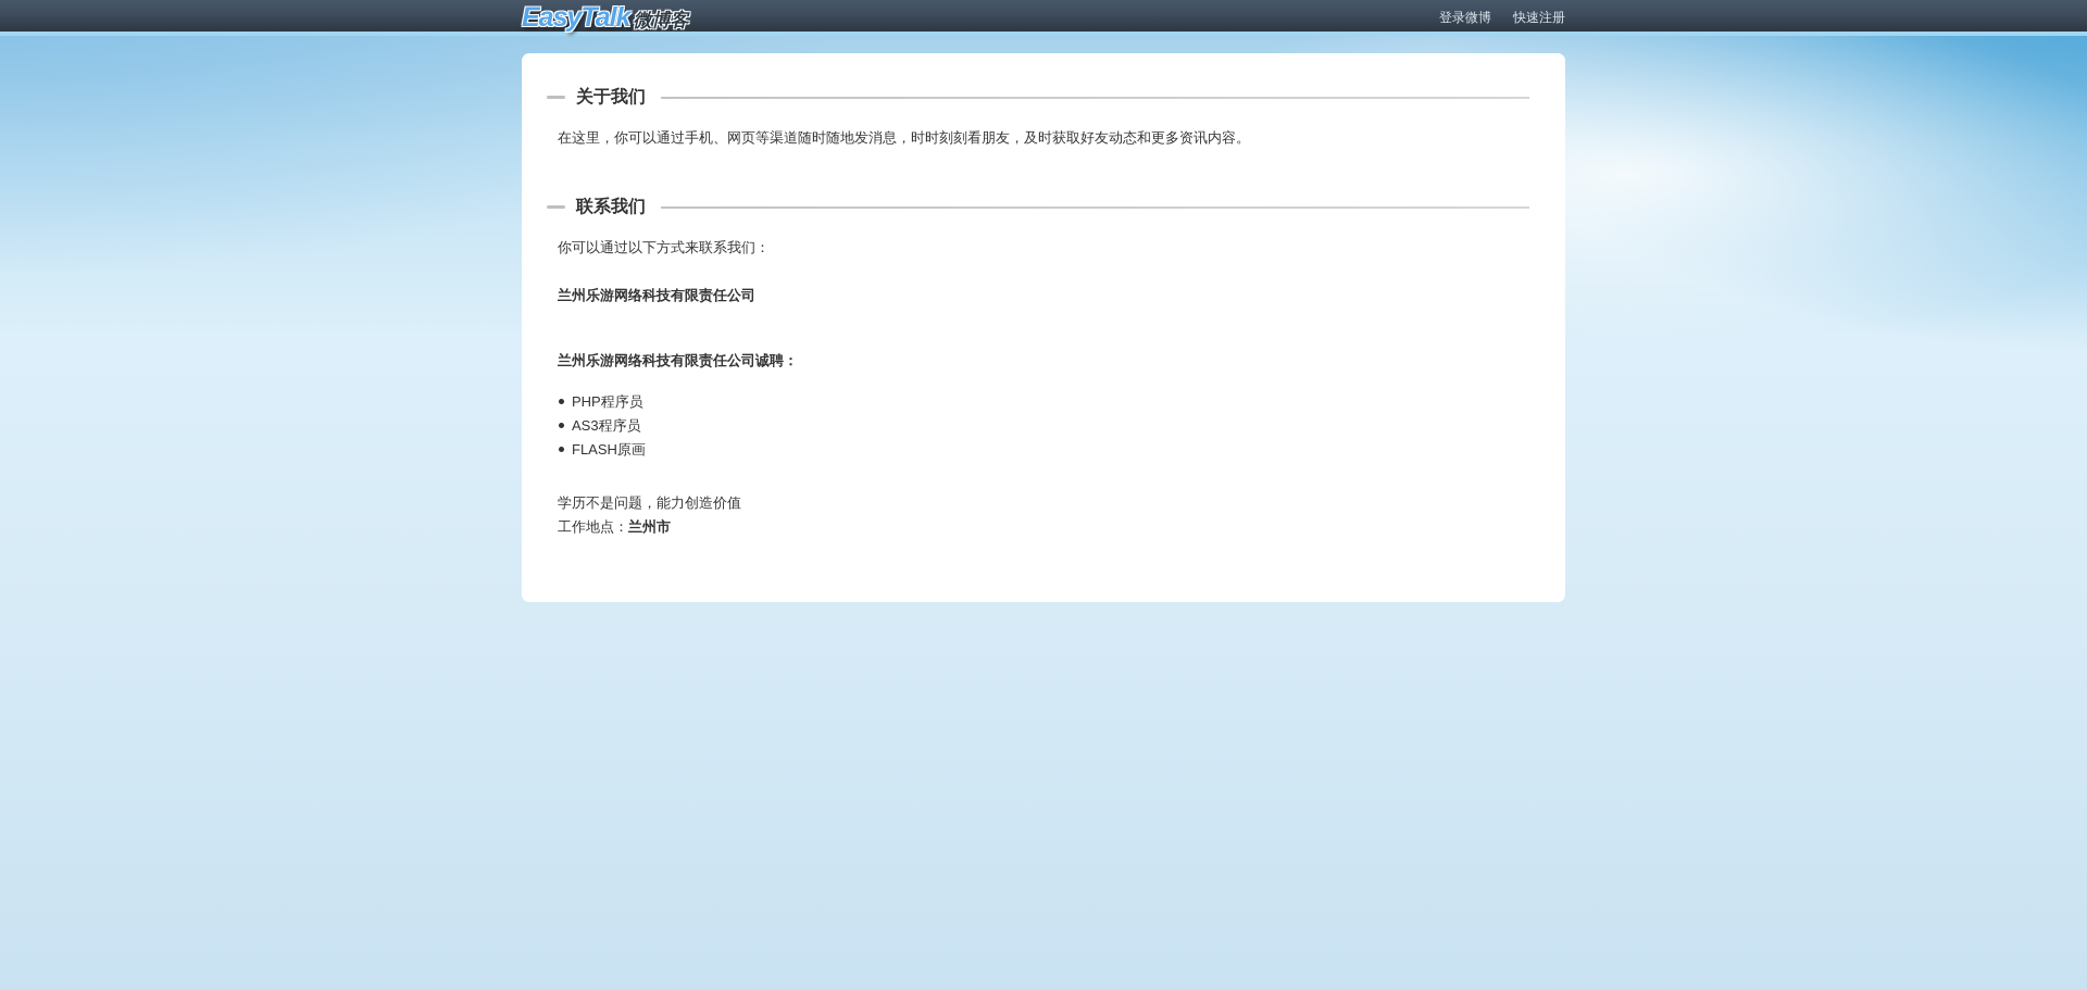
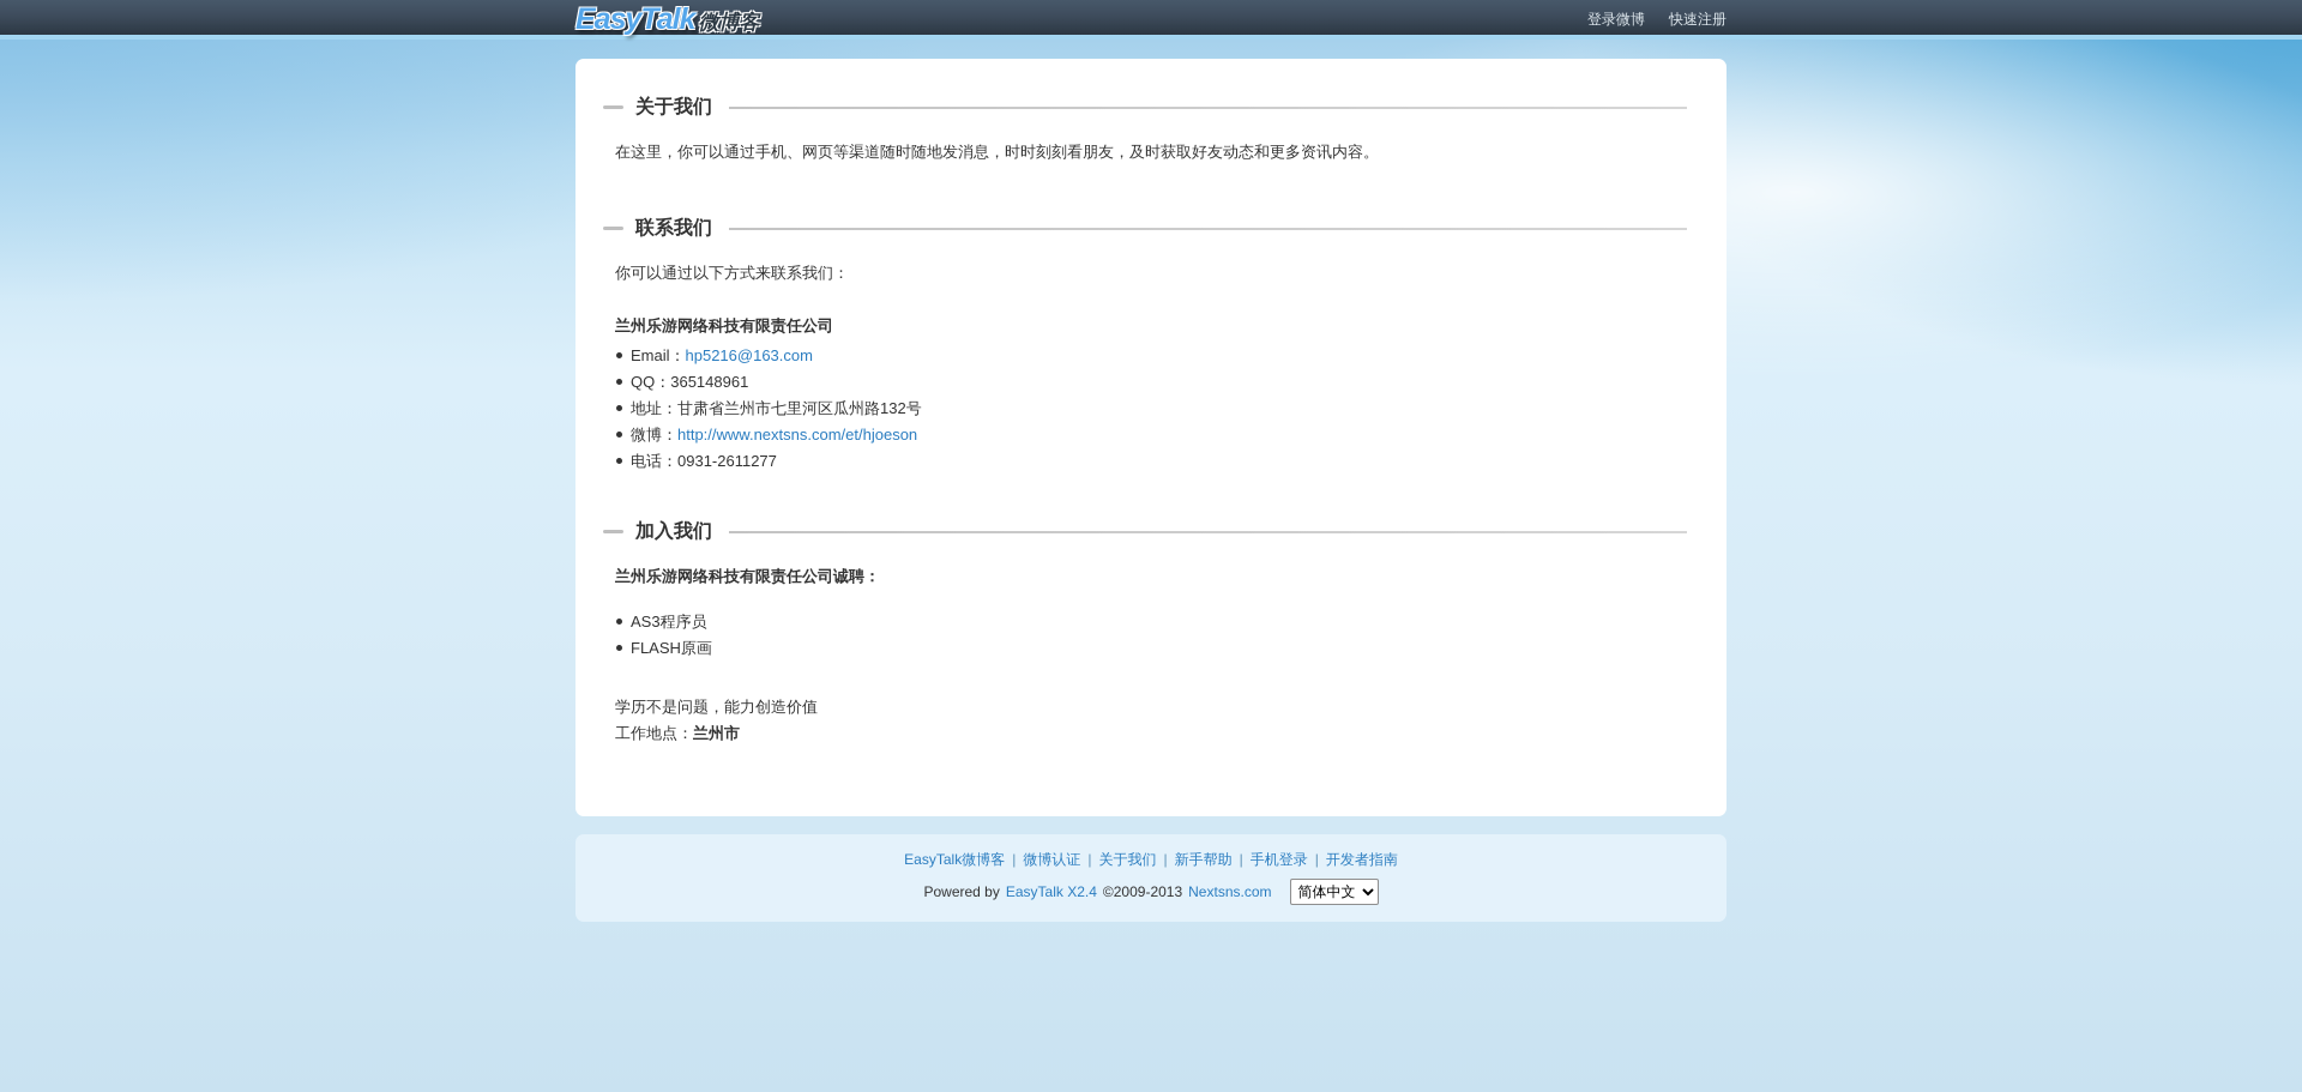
  EasyTalk
  微博客
  登录微博
  快速注册
  关于我们
  在这里，你可以通过手机、网页等渠道随时随地发消息，时时刻刻看朋友，及时获取好友动态和更多资讯内容。
  联系我们
  你可以通过以下方式来联系我们：
  兰州乐游网络科技有限责任公司
+ Email：hp5216@163.com
+ QQ：365148961
+ 地址：甘肃省兰州市七里河区瓜州路132号
+ 微博：http://www.nextsns.com/et/hjoeson
+ 电话：0931-2611277
+ 加入我们
  兰州乐游网络科技有限责任公司诚聘：
- PHP程序员
  AS3程序员
  FLASH原画
  学历不是问题，能力创造价值
  工作地点：兰州市
+ EasyTalk微博客 | 微博认证 | 关于我们 | 新手帮助 | 手机登录 | 开发者指南
+ Powered by
+ EasyTalk X2.4
+ ©2009-2013
+ Nextsns.com
+ 简体中文
